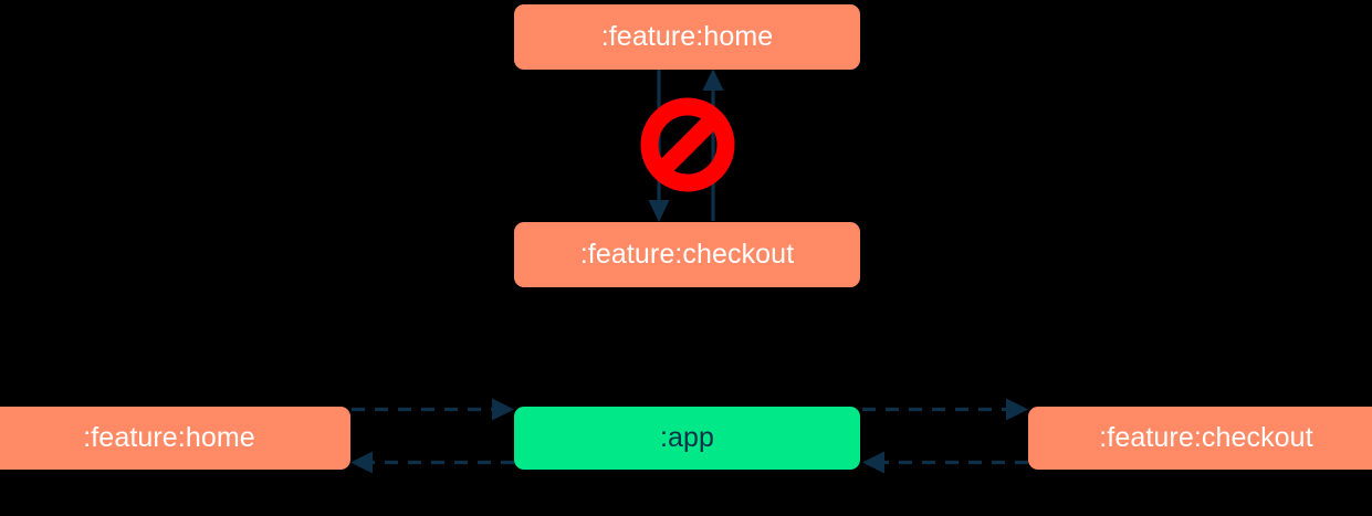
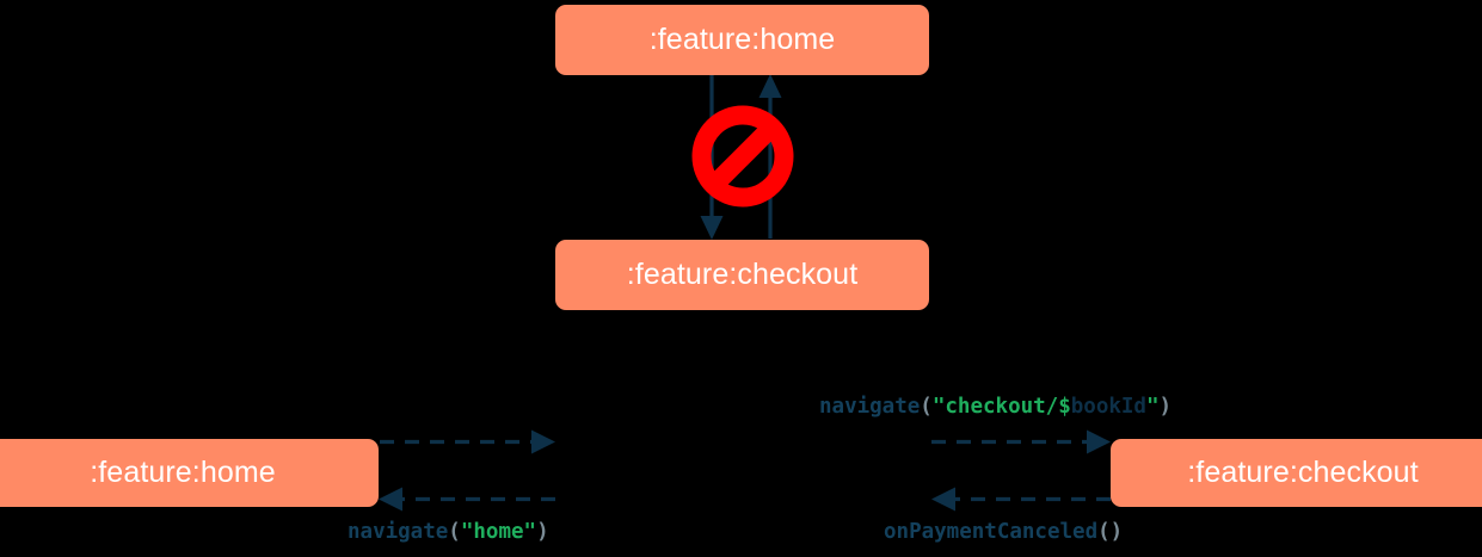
  :feature:home
  :feature:checkout
  :feature:home
- :app
  :feature:checkout
+ navigate("checkout/$bookId")
+ navigate("home")
+ onPaymentCanceled()
